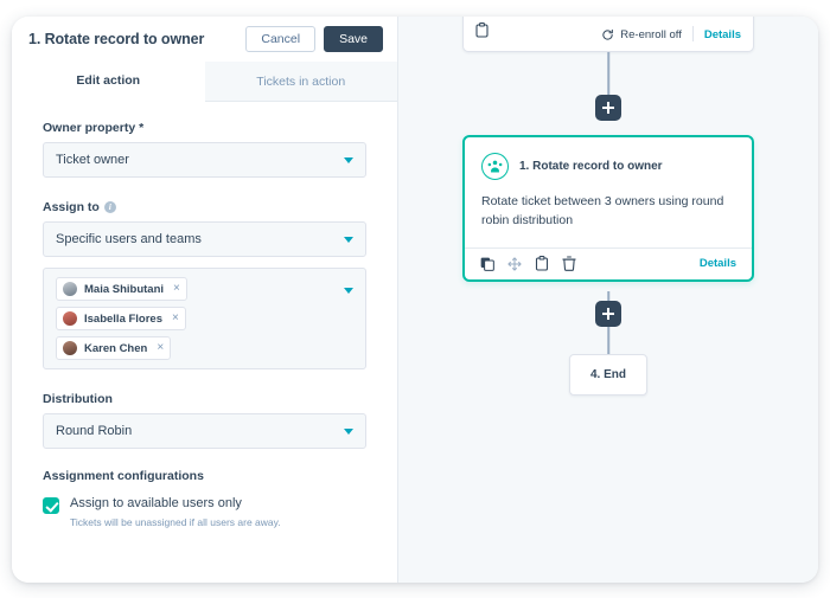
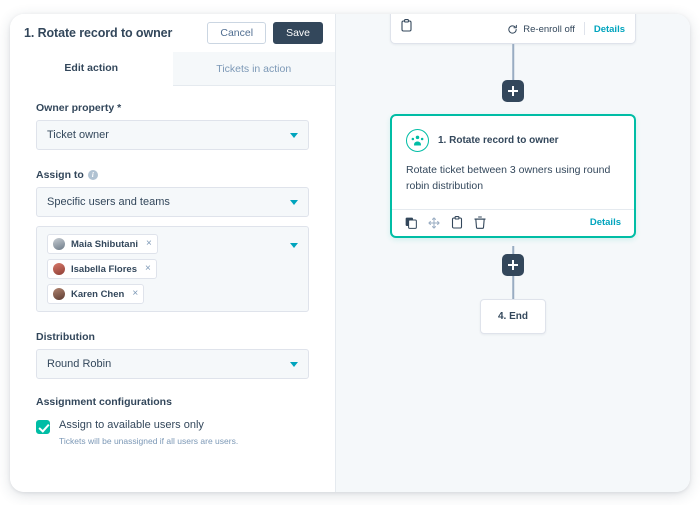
  1. Rotate record to owner
  Cancel
  Save
  Edit action
  Tickets in action
  Owner property *
  Ticket owner
  Assign to
  i
  Specific users and teams
  Maia Shibutani
  ×
  Isabella Flores
  ×
  Karen Chen
  ×
  Distribution
  Round Robin
  Assignment configurations
  Assign to available users only
- Tickets will be unassigned if all users are away.
+ Tickets will be unassigned if all users are users.
  Re-enroll off
  Details
  1. Rotate record to owner
  Rotate ticket between 3 owners using round robin distribution
  Details
  4. End
